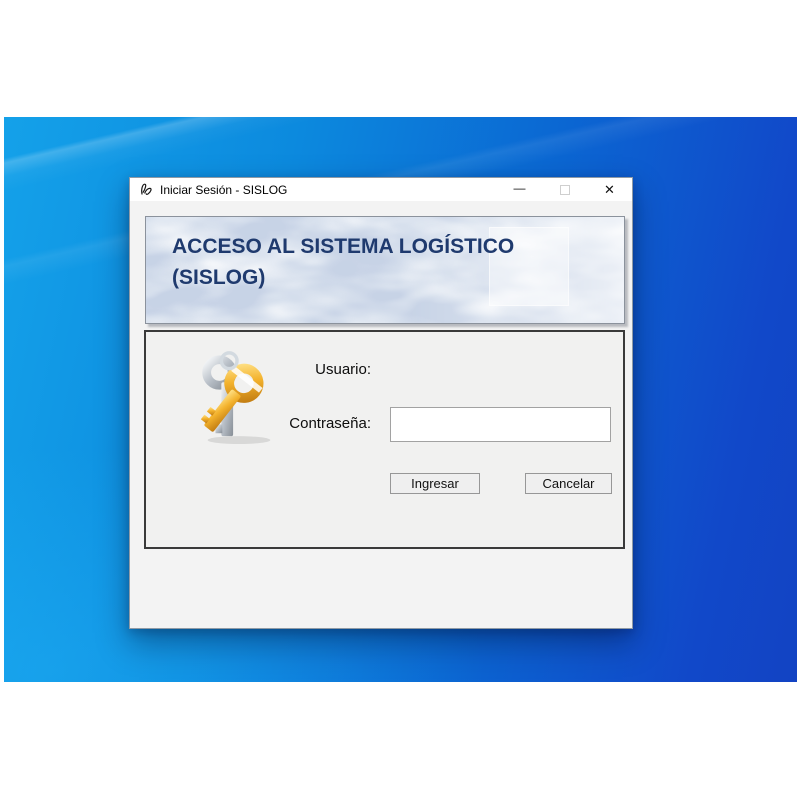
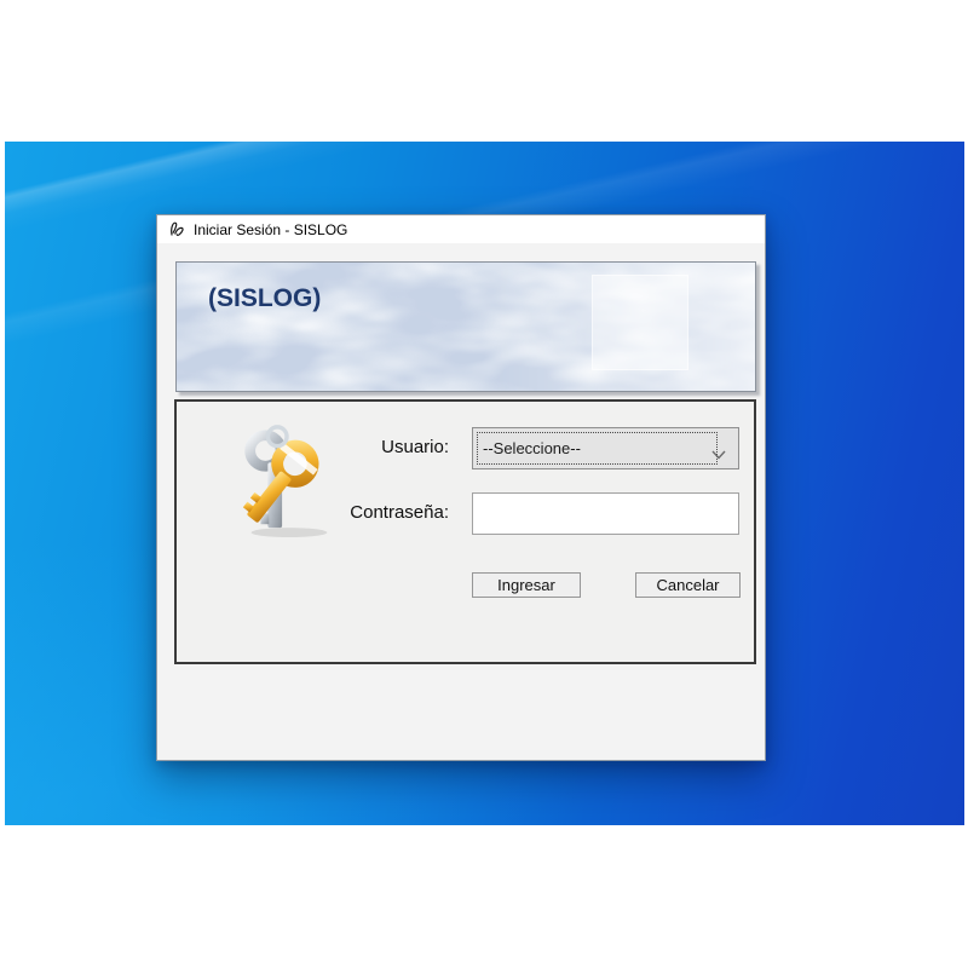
  Iniciar Sesión - SISLOG
- —
- ✕
- ACCESO AL SISTEMA LOGÍSTICO
  (SISLOG)
  Usuario:
+ --Seleccione--
  Contraseña:
  Ingresar
  Cancelar
